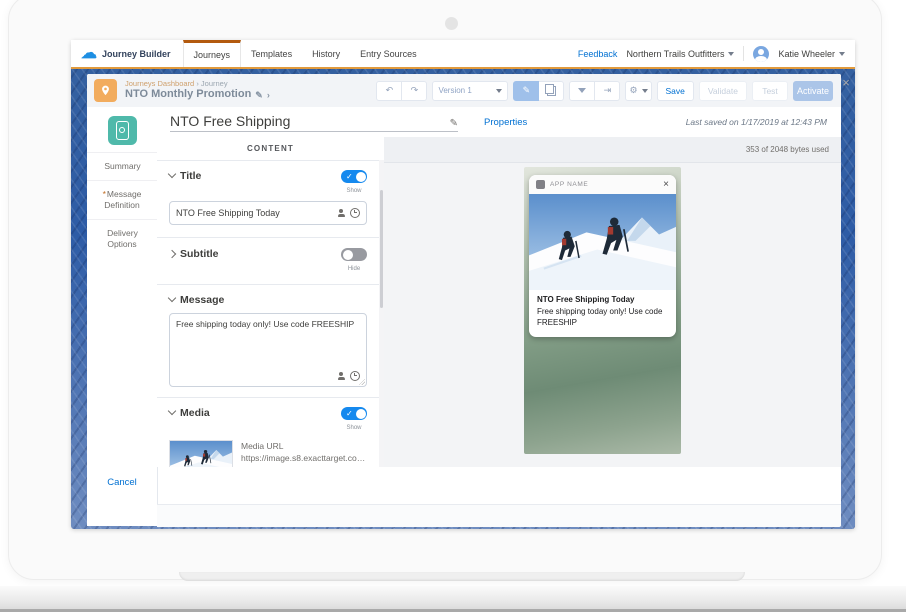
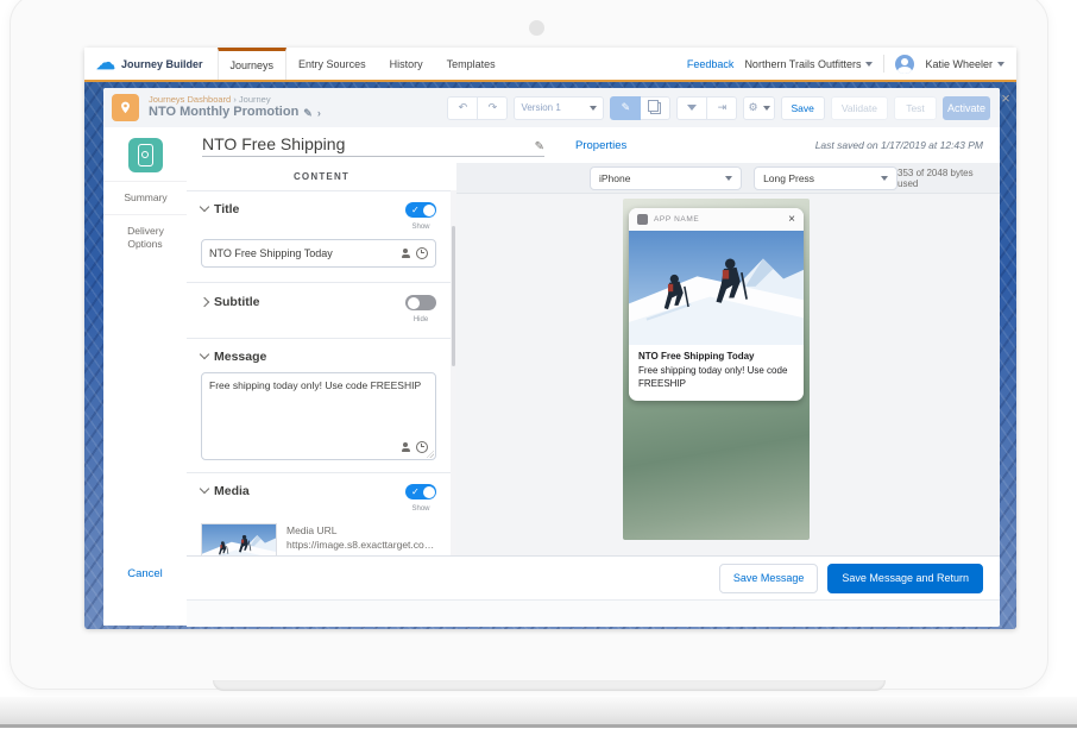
  ☁
  Journey Builder
  Journeys
- Templates
+ Entry Sources
  History
- Entry Sources
+ Templates
  Feedback
  Northern Trails Outfitters
  Katie Wheeler
  ×
  Journeys Dashboard › Journey
  NTO Monthly Promotion
  ✎
  ›
  ↶
  ↷
  Version 1
  ✎
  ⇥
  ⚙
  Save
  Validate
  Test
  Activate
  Summary
- *Message Definition
  Delivery Options
  Cancel
  NTO Free Shipping
  ✎
  Properties
  Last saved on 1/17/2019 at 12:43 PM
  CONTENT
  Title
  NTO Free Shipping Today
  Subtitle
  Message
  Free shipping today only! Use code FREESHIP
  Media
  Media URL
  https://image.s8.exacttarget.com/
+ iPhone
+ Long Press
  353 of 2048 bytes used
  ×
  NTO Free Shipping Today
  Free shipping today only! Use code FREESHIP
+ Save Message
+ Save Message and Return
